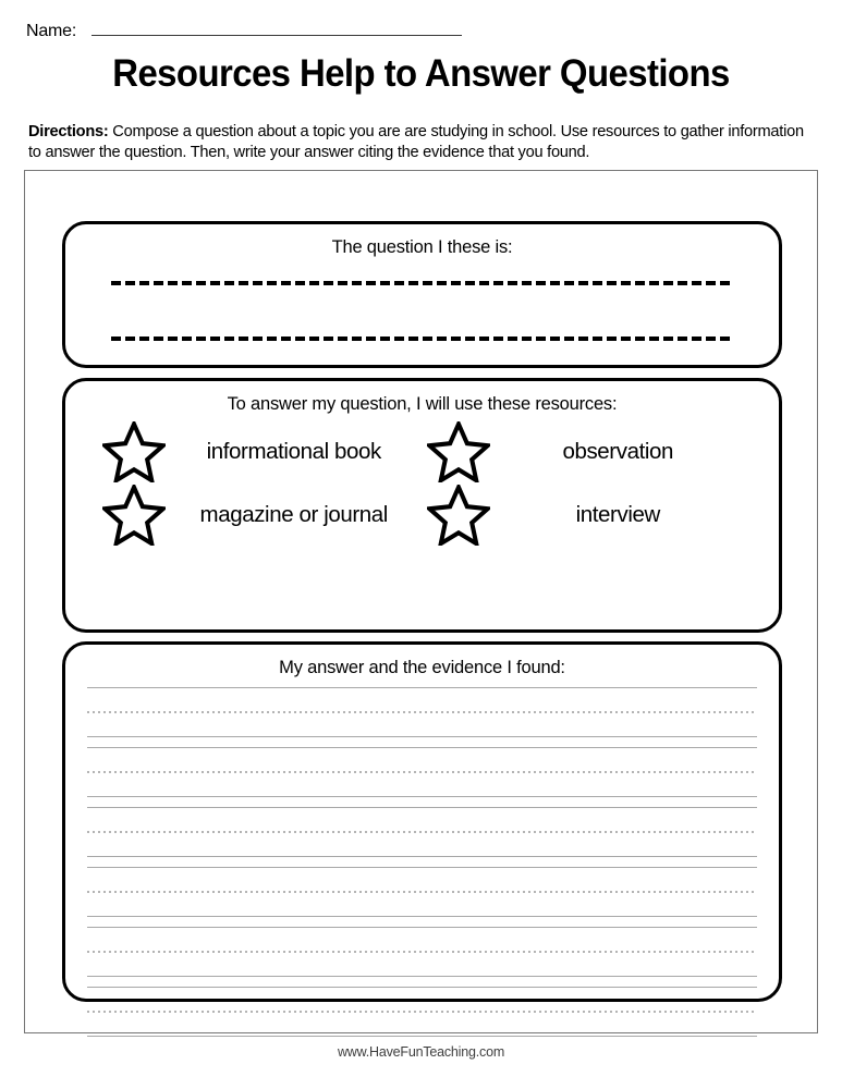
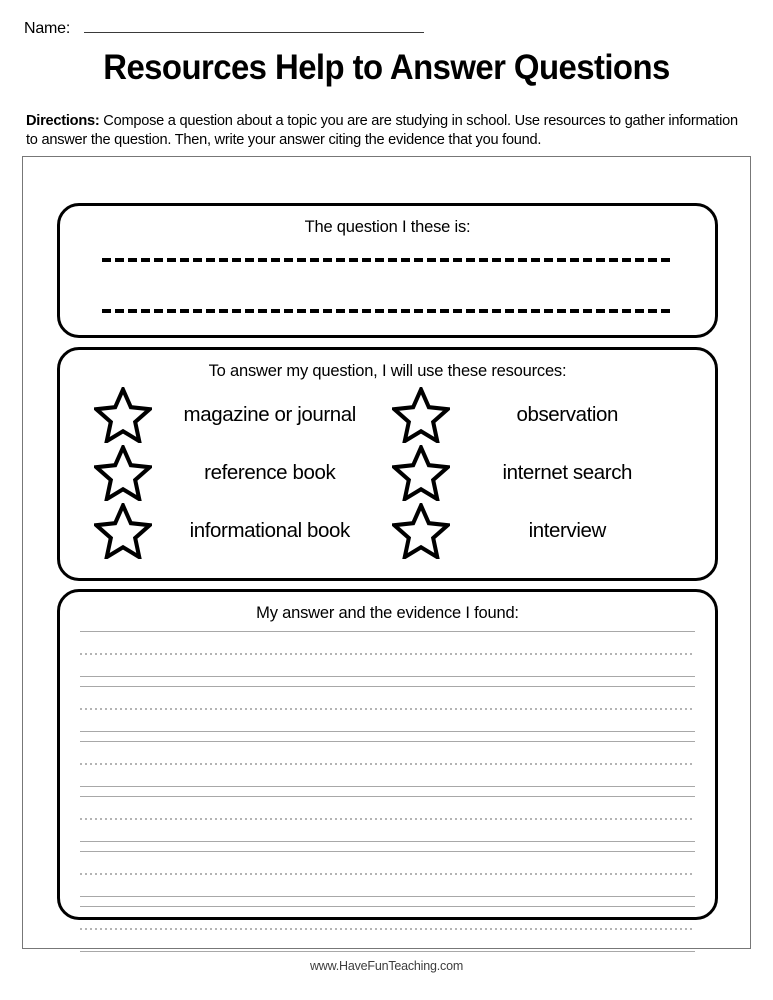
  Name:
  Resources Help to Answer Questions
  Directions: Compose a question about a topic you are are studying in school. Use resources to gather information to answer the question. Then, write your answer citing the evidence that you found.
  The question I these is:
  To answer my question, I will use these resources:
- informational book
+ magazine or journal
  observation
+ reference book
+ internet search
- magazine or journal
+ informational book
  interview
  My answer and the evidence I found:
  www.HaveFunTeaching.com
